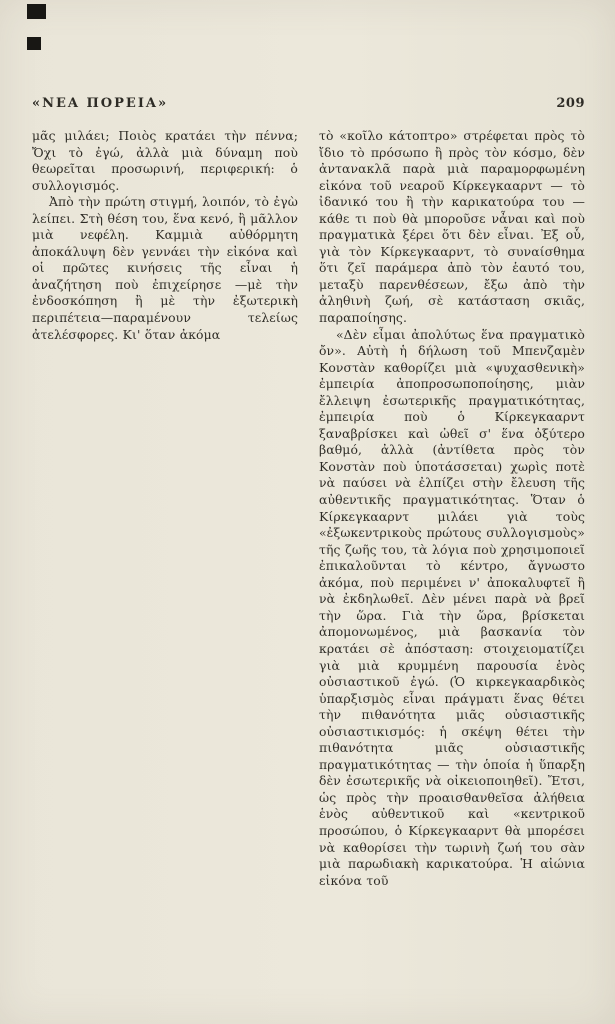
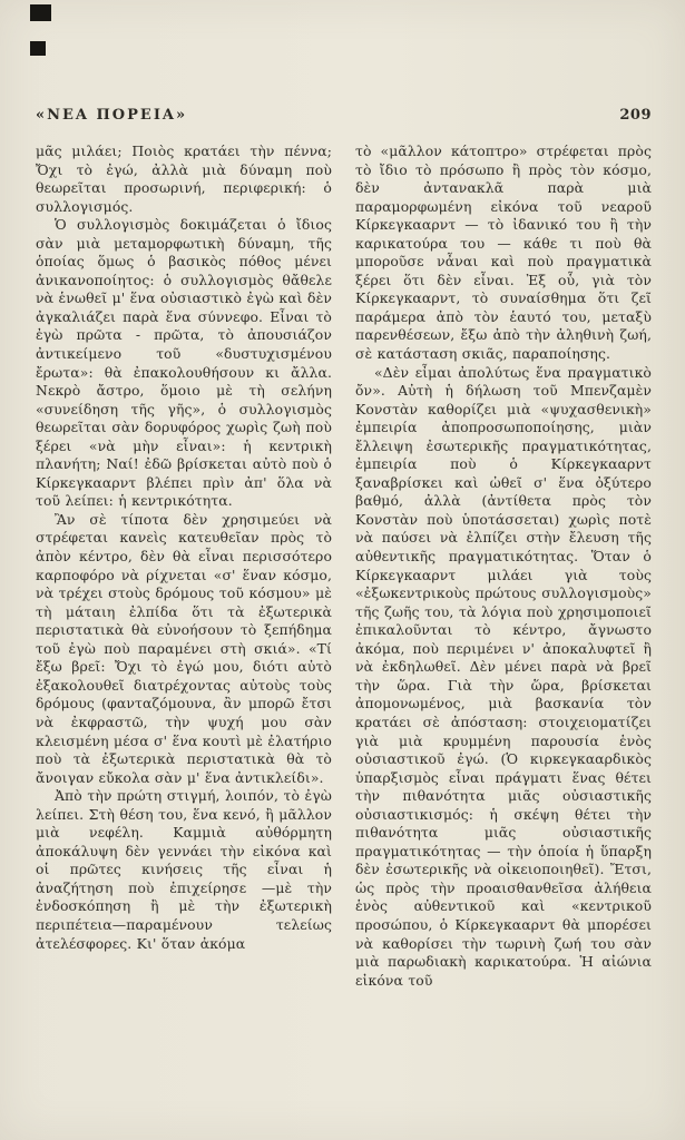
  «ΝΕΑ ΠΟΡΕΙΑ»
  209
  μᾶς μιλάει; Ποιὸς κρατάει τὴν πέννα; Ὄχι τὸ ἐγώ, ἀλλὰ μιὰ δύναμη ποὺ θεωρεῖται προσωρινή, περιφερική: ὁ συλλογισμός.
+ Ὁ συλλογισμὸς δοκιμάζεται ὁ ἴδιος σὰν μιὰ μεταμορφωτικὴ δύναμη, τῆς ὁποίας ὅμως ὁ βασικὸς πόθος μένει ἀνικανοποίητος: ὁ συλλογισμὸς θἄθελε νὰ ἑνωθεῖ μ' ἕνα οὐσιαστικὸ ἐγὼ καὶ δὲν ἀγκαλιάζει παρὰ ἕνα σύννεφο. Εἶναι τὸ ἐγὼ πρῶτα - πρῶτα, τὸ ἀπουσιάζον ἀντικείμενο τοῦ «δυστυχισμένου ἔρωτα»: θὰ ἐπακολουθήσουν κι ἄλλα. Νεκρὸ ἄστρο, ὅμοιο μὲ τὴ σελήνη «συνείδηση τῆς γῆς», ὁ συλλογισμὸς θεωρεῖται σὰν δορυφόρος χωρὶς ζωὴ ποὺ ξέρει «νὰ μὴν εἶναι»: ἡ κεντρικὴ πλανήτη; Ναί! ἐδῶ βρίσκεται αὐτὸ ποὺ ὁ Κίρκεγκααρντ βλέπει πρὶν ἀπ' ὅλα νὰ τοῦ λείπει: ἡ κεντρικότητα.
+ Ἂν σὲ τίποτα δὲν χρησιμεύει νὰ στρέφεται κανεὶς κατευθεῖαν πρὸς τὸ ἀπὸν κέντρο, δὲν θὰ εἶναι περισσότερο καρποφόρο νὰ ρίχνεται «σ' ἕναν κόσμο, νὰ τρέχει στοὺς δρόμους τοῦ κόσμου» μὲ τὴ μάταιη ἐλπίδα ὅτι τὰ ἐξωτερικὰ περιστατικὰ θὰ εὐνοήσουν τὸ ξεπήδημα τοῦ ἐγὼ ποὺ παραμένει στὴ σκιά». «Τί ἔξω βρεῖ: Ὄχι τὸ ἐγώ μου, διότι αὐτὸ ἐξακολουθεῖ διατρέχοντας αὐτοὺς τοὺς δρόμους (φανταζόμουνα, ἂν μπορῶ ἔτσι νὰ ἐκφραστῶ, τὴν ψυχή μου σὰν κλεισμένη μέσα σ' ἕνα κουτὶ μὲ ἐλατήριο ποὺ τὰ ἐξωτερικὰ περιστατικὰ θὰ τὸ ἄνοιγαν εὔκολα σὰν μ' ἕνα ἀντικλείδι».
  Ἀπὸ τὴν πρώτη στιγμή, λοιπόν, τὸ ἐγὼ λείπει. Στὴ θέση του, ἕνα κενό, ἢ μᾶλλον μιὰ νεφέλη. Καμμιὰ αὐθόρμητη ἀποκάλυψη δὲν γεννάει τὴν εἰκόνα καὶ οἱ πρῶτες κινήσεις τῆς εἶναι ἡ ἀναζήτηση ποὺ ἐπιχείρησε —μὲ τὴν ἐνδοσκόπηση ἢ μὲ τὴν ἐξωτερικὴ περιπέτεια—παραμένουν τελείως ἀτελέσφορες. Κι' ὅταν ἀκόμα
- τὸ «κοῖλο κάτοπτρο» στρέφεται πρὸς τὸ ἴδιο τὸ πρόσωπο ἢ πρὸς τὸν κόσμο, δὲν ἀντανακλᾶ παρὰ μιὰ παραμορφωμένη εἰκόνα τοῦ νεαροῦ Κίρκεγκααρντ — τὸ ἰδανικό του ἢ τὴν καρικατούρα του — κάθε τι ποὺ θὰ μποροῦσε νἆναι καὶ ποὺ πραγματικὰ ξέρει ὅτι δὲν εἶναι. Ἐξ οὗ, γιὰ τὸν Κίρκεγκααρντ, τὸ συναίσθημα ὅτι ζεῖ παράμερα ἀπὸ τὸν ἑαυτό του, μεταξὺ παρενθέσεων, ἔξω ἀπὸ τὴν ἀληθινὴ ζωή, σὲ κατάσταση σκιᾶς, παραποίησης.
+ τὸ «μᾶλλον κάτοπτρο» στρέφεται πρὸς τὸ ἴδιο τὸ πρόσωπο ἢ πρὸς τὸν κόσμο, δὲν ἀντανακλᾶ παρὰ μιὰ παραμορφωμένη εἰκόνα τοῦ νεαροῦ Κίρκεγκααρντ — τὸ ἰδανικό του ἢ τὴν καρικατούρα του — κάθε τι ποὺ θὰ μποροῦσε νἆναι καὶ ποὺ πραγματικὰ ξέρει ὅτι δὲν εἶναι. Ἐξ οὗ, γιὰ τὸν Κίρκεγκααρντ, τὸ συναίσθημα ὅτι ζεῖ παράμερα ἀπὸ τὸν ἑαυτό του, μεταξὺ παρενθέσεων, ἔξω ἀπὸ τὴν ἀληθινὴ ζωή, σὲ κατάσταση σκιᾶς, παραποίησης.
  «Δὲν εἶμαι ἀπολύτως ἕνα πραγματικὸ ὄν». Αὐτὴ ἡ δήλωση τοῦ Μπενζαμὲν Κονστὰν καθορίζει μιὰ «ψυχασθενικὴ» ἐμπειρία ἀποπροσωποποίησης, μιὰν ἔλλειψη ἐσωτερικῆς πραγματικότητας, ἐμπειρία ποὺ ὁ Κίρκεγκααρντ ξαναβρίσκει καὶ ὠθεῖ σ' ἕνα ὀξύτερο βαθμό, ἀλλὰ (ἀντίθετα πρὸς τὸν Κονστὰν ποὺ ὑποτάσσεται) χωρὶς ποτὲ νὰ παύσει νὰ ἐλπίζει στὴν ἔλευση τῆς αὐθεντικῆς πραγματικότητας. Ὅταν ὁ Κίρκεγκααρντ μιλάει γιὰ τοὺς «ἐξωκεντρικοὺς πρώτους συλλογισμοὺς» τῆς ζωῆς του, τὰ λόγια ποὺ χρησιμοποιεῖ ἐπικαλοῦνται τὸ κέντρο, ἄγνωστο ἀκόμα, ποὺ περιμένει ν' ἀποκαλυφτεῖ ἢ νὰ ἐκδηλωθεῖ. Δὲν μένει παρὰ νὰ βρεῖ τὴν ὥρα. Γιὰ τὴν ὥρα, βρίσκεται ἀπομονωμένος, μιὰ βασκανία τὸν κρατάει σὲ ἀπόσταση: στοιχειοματίζει γιὰ μιὰ κρυμμένη παρουσία ἑνὸς οὐσιαστικοῦ ἐγώ. (Ὁ κιρκεγκααρδικὸς ὑπαρξισμὸς εἶναι πράγματι ἕνας θέτει τὴν πιθανότητα μιᾶς οὐσιαστικῆς οὐσιαστικισμός: ἡ σκέψη θέτει τὴν πιθανότητα μιᾶς οὐσιαστικῆς πραγματικότητας — τὴν ὁποία ἡ ὕπαρξη δὲν ἐσωτερικῆς νὰ οἰκειοποιηθεῖ). Ἔτσι, ὡς πρὸς τὴν προαισθανθεῖσα ἀλήθεια ἑνὸς αὐθεντικοῦ καὶ «κεντρικοῦ προσώπου, ὁ Κίρκεγκααρντ θὰ μπορέσει νὰ καθορίσει τὴν τωρινὴ ζωή του σὰν μιὰ παρωδιακὴ καρικατούρα. Ἡ αἰώνια εἰκόνα τοῦ
